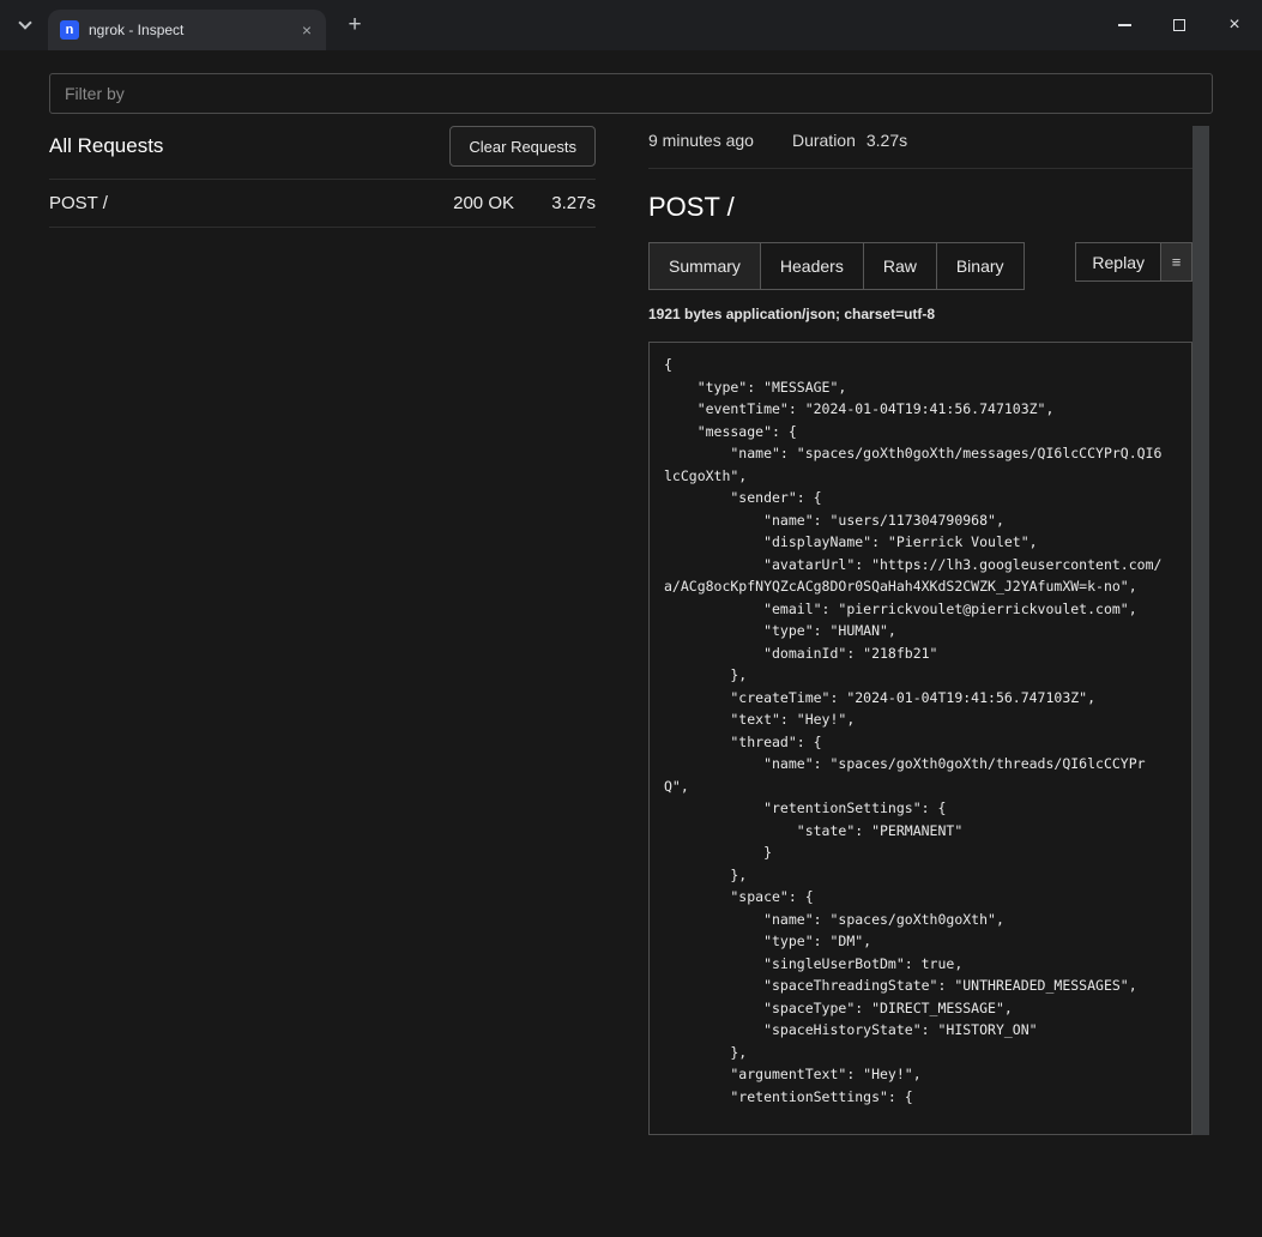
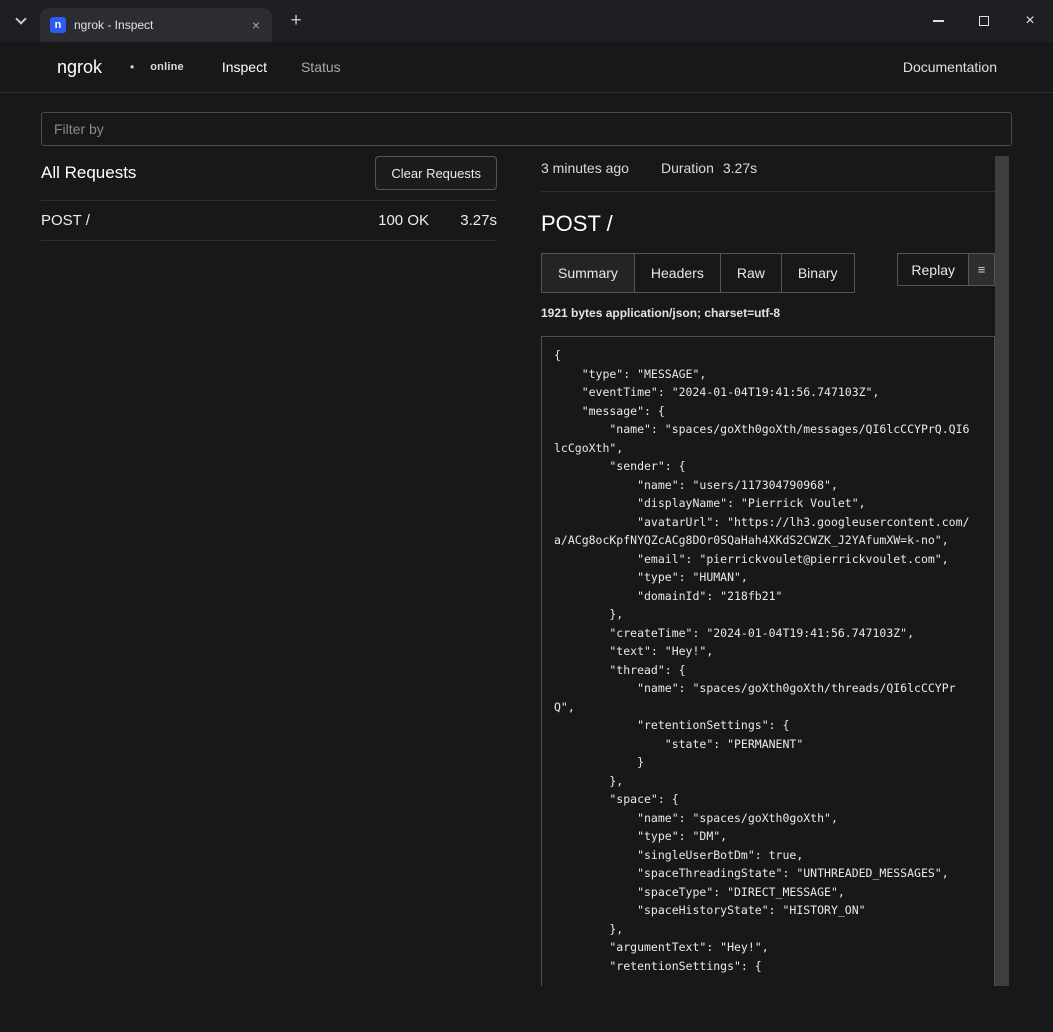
  n
  ngrok - Inspect
  ×
  +
  ×
+ ngrok
+ •
+ online
+ Inspect
+ Status
+ Documentation
  Filter by
  All Requests
  Clear Requests
  POST /
- 200 OK
+ 100 OK
  3.27s
- 9 minutes ago
+ 3 minutes ago
  Duration
  3.27s
  POST /
  Summary
  Headers
  Raw
  Binary
  Replay
  ≡
  1921 bytes application/json; charset=utf-8
  {
  "type": "MESSAGE",
  "eventTime": "2024-01-04T19:41:56.747103Z",
  "message": {
  "name": "spaces/goXth0goXth/messages/QI6lcCCYPrQ.QI6
  lcCgoXth",
  "sender": {
  "name": "users/117304790968",
  "displayName": "Pierrick Voulet",
  "avatarUrl": "https://lh3.googleusercontent.com/
  a/ACg8ocKpfNYQZcACg8DOr0SQaHah4XKdS2CWZK_J2YAfumXW=k-no",
  "email": "pierrickvoulet@pierrickvoulet.com",
  "type": "HUMAN",
  "domainId": "218fb21"
  },
  "createTime": "2024-01-04T19:41:56.747103Z",
  "text": "Hey!",
  "thread": {
  "name": "spaces/goXth0goXth/threads/QI6lcCCYPr
  Q",
  "retentionSettings": {
  "state": "PERMANENT"
  }
  },
  "space": {
  "name": "spaces/goXth0goXth",
  "type": "DM",
  "singleUserBotDm": true,
  "spaceThreadingState": "UNTHREADED_MESSAGES",
  "spaceType": "DIRECT_MESSAGE",
  "spaceHistoryState": "HISTORY_ON"
  },
  "argumentText": "Hey!",
  "retentionSettings": {
